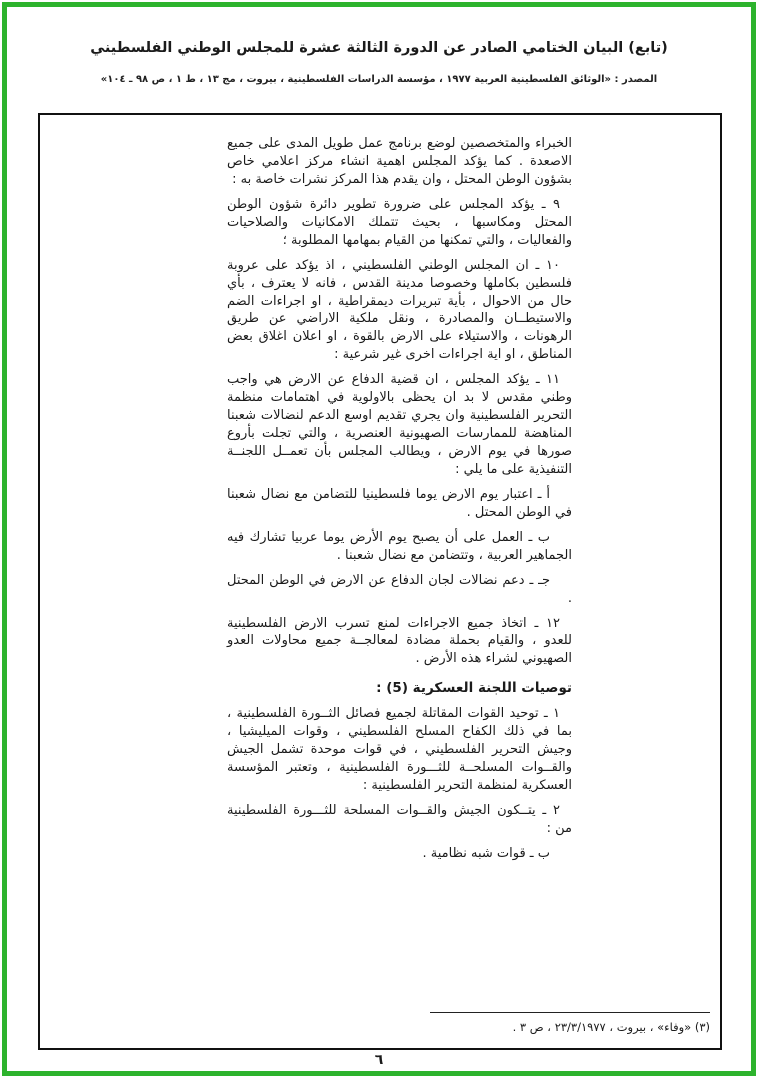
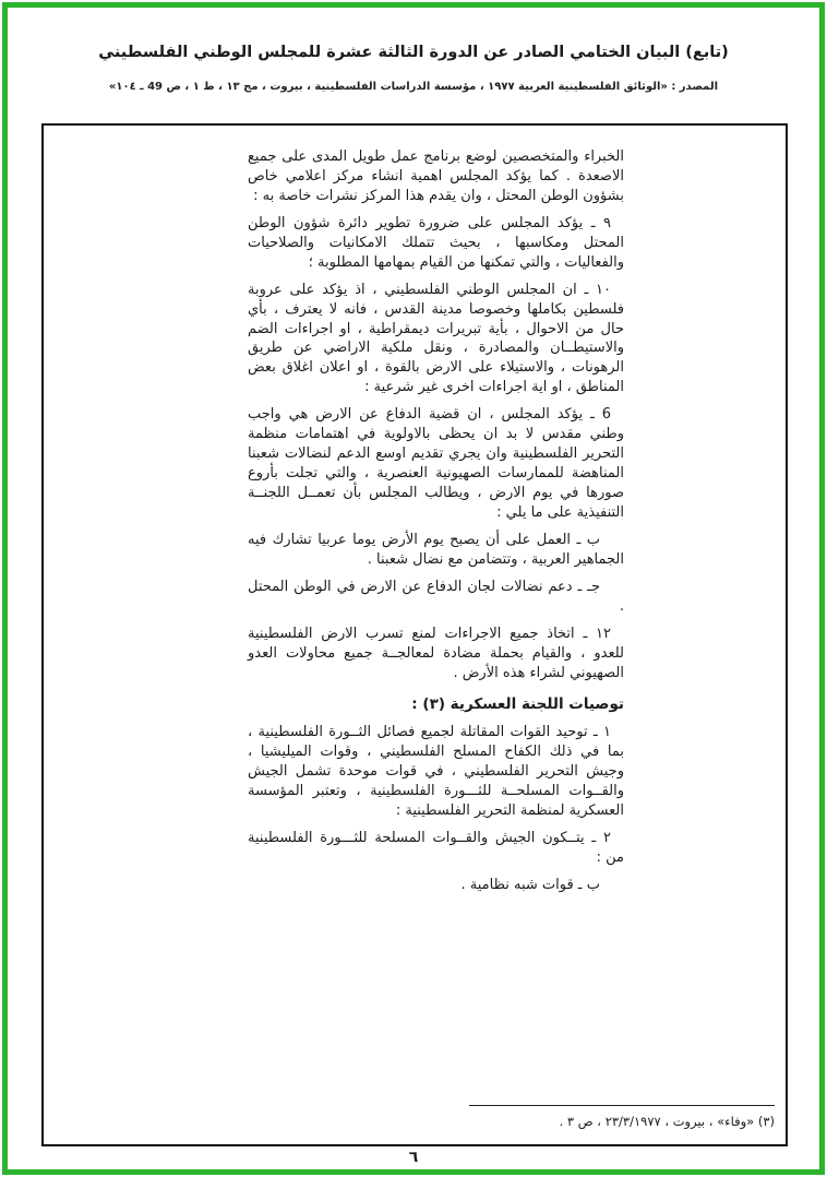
  (تابع) البيان الختامي الصادر عن الدورة الثالثة عشرة للمجلس الوطني الفلسطيني
- المصدر : «الوثائق الفلسطينية العربية ١٩٧٧ ، مؤسسة الدراسات الفلسطينية ، بيروت ، مج ١٣ ، ط ١ ، ص ٩٨ ـ ١٠٤»
+ المصدر : «الوثائق الفلسطينية العربية ١٩٧٧ ، مؤسسة الدراسات الفلسطينية ، بيروت ، مج ١٣ ، ط ١ ، ص 49 ـ ١٠٤»
  الخبراء والمتخصصين لوضع برنامج عمل طويل المدى على جميع الاصعدة . كما يؤكد المجلس اهمية انشاء مركز اعلامي خاص بشؤون الوطن المحتل ، وان يقدم هذا المركز نشرات خاصة به :
  ٩ ـ يؤكد المجلس على ضرورة تطوير دائرة شؤون الوطن المحتل ومكاسبها ، بحيث تتملك الامكانيات والصلاحيات والفعاليات ، والتي تمكنها من القيام بمهامها المطلوبة ؛
  ١٠ ـ ان المجلس الوطني الفلسطيني ، اذ يؤكد على عروبة فلسطين بكاملها وخصوصا مدينة القدس ، فانه لا يعترف ، بأي حال من الاحوال ، بأية تبريرات ديمقراطية ، او اجراءات الضم والاستيطــان والمصادرة ، ونقل ملكية الاراضي عن طريق الرهونات ، والاستيلاء على الارض بالقوة ، او اعلان اغلاق بعض المناطق ، او اية اجراءات اخرى غير شرعية :
- ١١ ـ يؤكد المجلس ، ان قضية الدفاع عن الارض هي واجب وطني مقدس لا بد ان يحظى بالاولوية في اهتمامات منظمة التحرير الفلسطينية وان يجري تقديم اوسع الدعم لنضالات شعبنا المناهضة للممارسات الصهيونية العنصرية ، والتي تجلت بأروع صورها في يوم الارض ، ويطالب المجلس بأن تعمــل اللجنــة التنفيذية على ما يلي :
+ 6 ـ يؤكد المجلس ، ان قضية الدفاع عن الارض هي واجب وطني مقدس لا بد ان يحظى بالاولوية في اهتمامات منظمة التحرير الفلسطينية وان يجري تقديم اوسع الدعم لنضالات شعبنا المناهضة للممارسات الصهيونية العنصرية ، والتي تجلت بأروع صورها في يوم الارض ، ويطالب المجلس بأن تعمــل اللجنــة التنفيذية على ما يلي :
- أ ـ اعتبار يوم الارض يوما فلسطينيا للتضامن مع نضال شعبنا في الوطن المحتل .
  ب ـ العمل على أن يصبح يوم الأرض يوما عربيا تشارك فيه الجماهير العربية ، وتتضامن مع نضال شعبنا .
  جـ ـ دعم نضالات لجان الدفاع عن الارض في الوطن المحتل .
  ١٢ ـ اتخاذ جميع الاجراءات لمنع تسرب الارض الفلسطينية للعدو ، والقيام بحملة مضادة لمعالجــة جميع محاولات العدو الصهيوني لشراء هذه الأرض .
- توصيات اللجنة العسكرية (5) :
+ توصيات اللجنة العسكرية (٣) :
  ١ ـ توحيد القوات المقاتلة لجميع فصائل الثــورة الفلسطينية ، بما في ذلك الكفاح المسلح الفلسطيني ، وقوات الميليشيا ، وجيش التحرير الفلسطيني ، في قوات موحدة تشمل الجيش والقــوات المسلحــة للثـــورة الفلسطينية ، وتعتبر المؤسسة العسكرية لمنظمة التحرير الفلسطينية :
  ٢ ـ يتــكون الجيش والقــوات المسلحة للثـــورة الفلسطينية من :
  ب ـ قوات شبه نظامية .
  (٣) «وفاء» ، بيروت ، ٢٣/٣/١٩٧٧ ، ص ٣ .
  ٦
